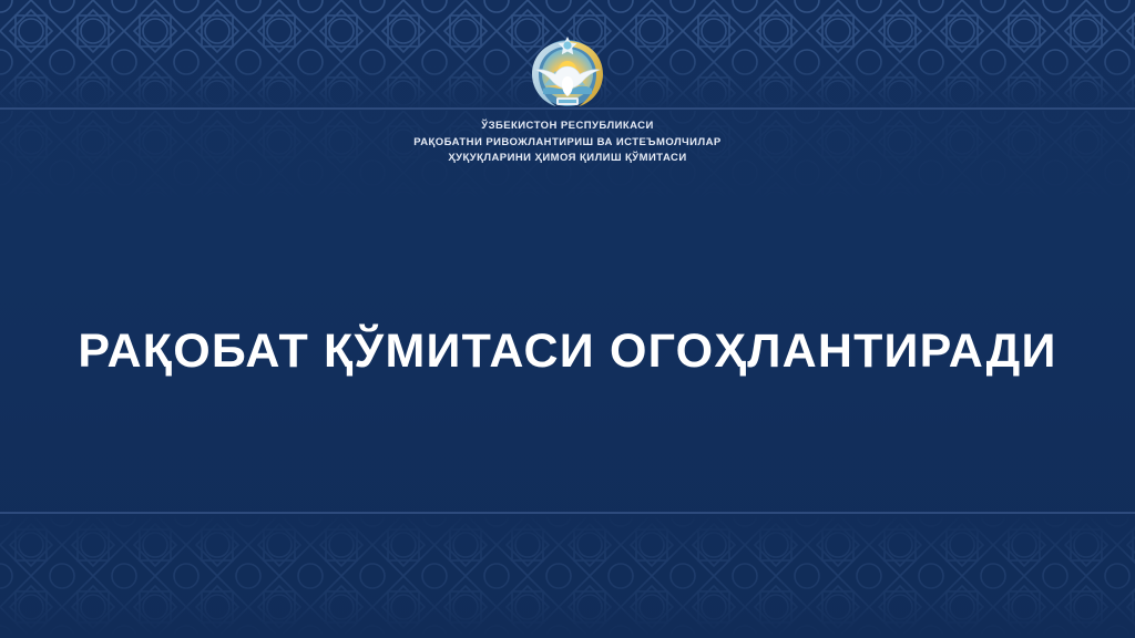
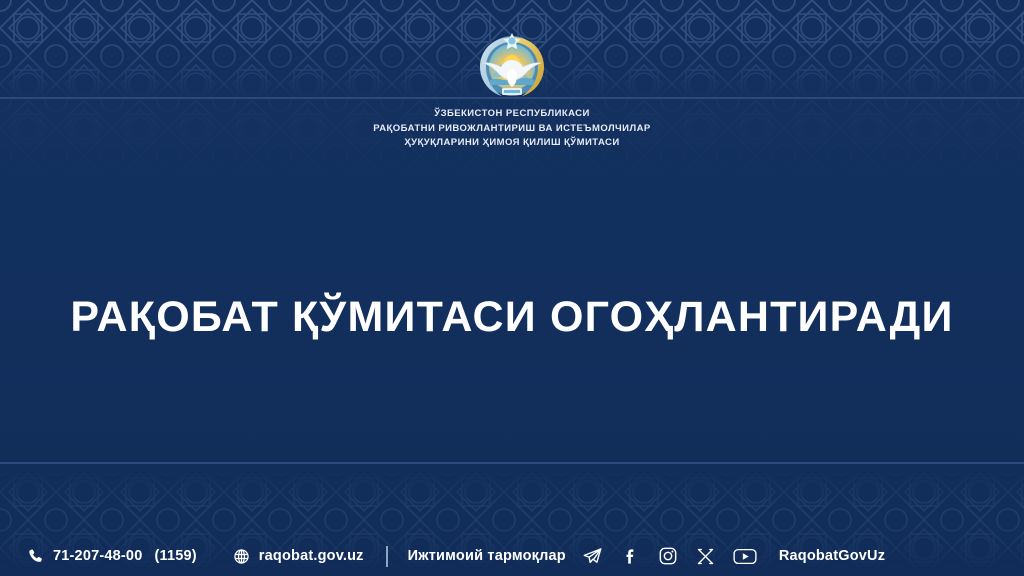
  ЎЗБЕКИСТОН РЕСПУБЛИКАСИ
  РАҚОБАТНИ РИВОЖЛАНТИРИШ ВА ИСТЕЪМОЛЧИЛАР
  ҲУҚУҚЛАРИНИ ҲИМОЯ ҚИЛИШ ҚЎМИТАСИ
  РАҚОБАТ ҚЎМИТАСИ ОГОҲЛАНТИРАДИ
+ 71-207-48-00
+ (1159)
+ raqobat.gov.uz
+ Ижтимоий тармоқлар
+ RaqobatGovUz
